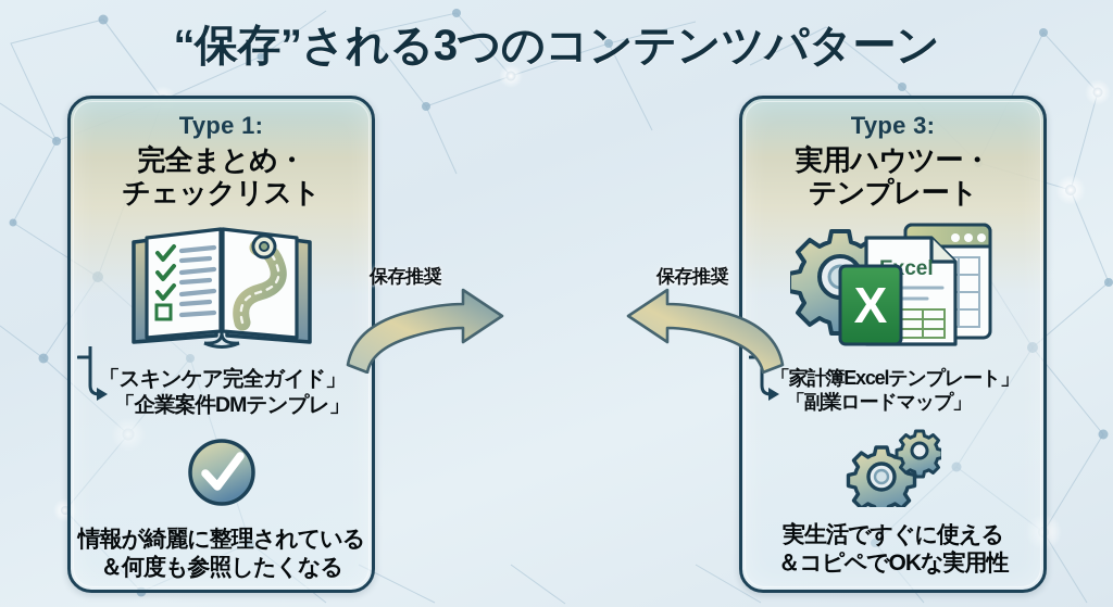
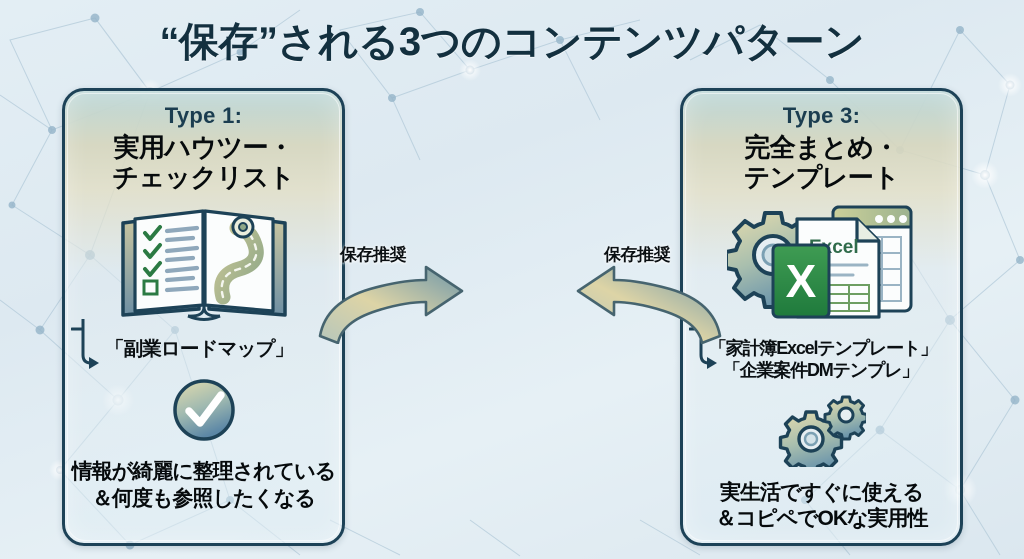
  “保存”される3つのコンテンツパターン
  Type 1:
- 完全まとめ・
+ 実用ハウツー・
  チェックリスト
- 「スキンケア完全ガイド」
- 「企業案件DMテンプレ」
+ 「副業ロードマップ」
  情報が綺麗に整理されている
  ＆何度も参照したくなる
  Type 3:
- 実用ハウツー・
+ 完全まとめ・
  テンプレート
  X
  「家計簿Excelテンプレート」
- 「副業ロードマップ」
+ 「企業案件DMテンプレ」
  実生活ですぐに使える
  ＆コピペでOKな実用性
  保存推奨
  保存推奨
